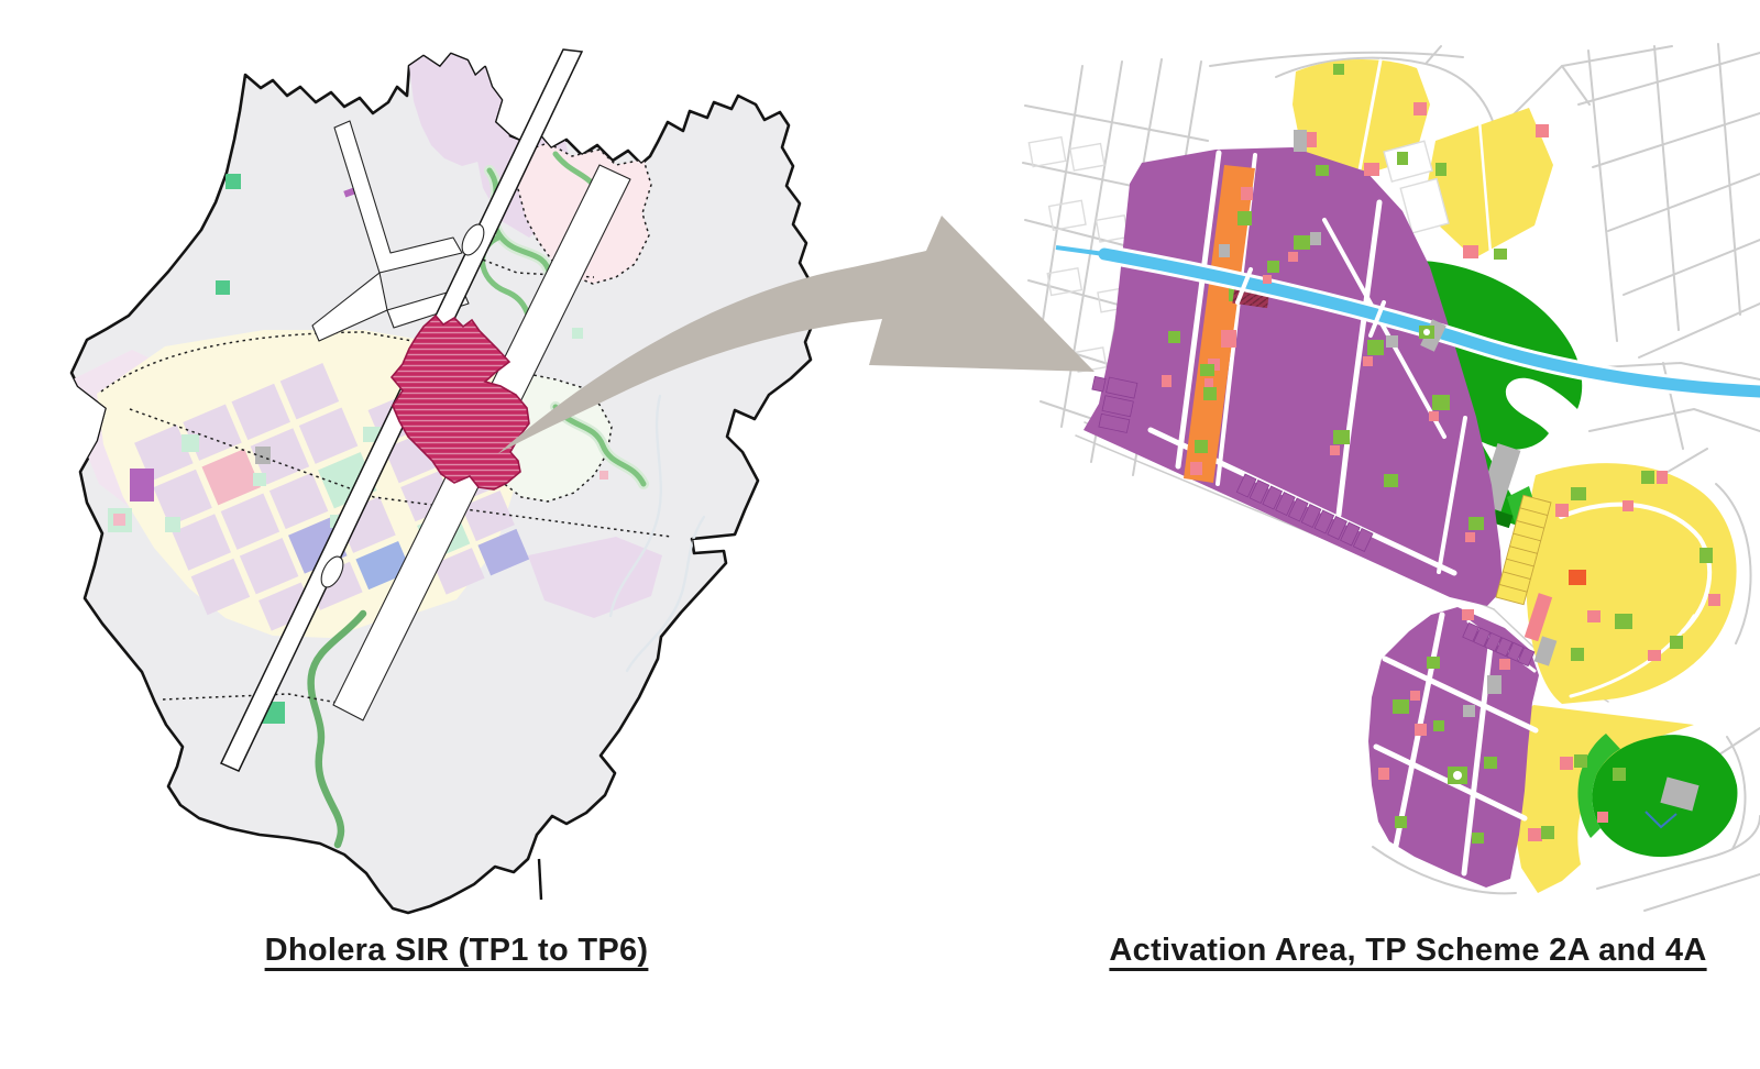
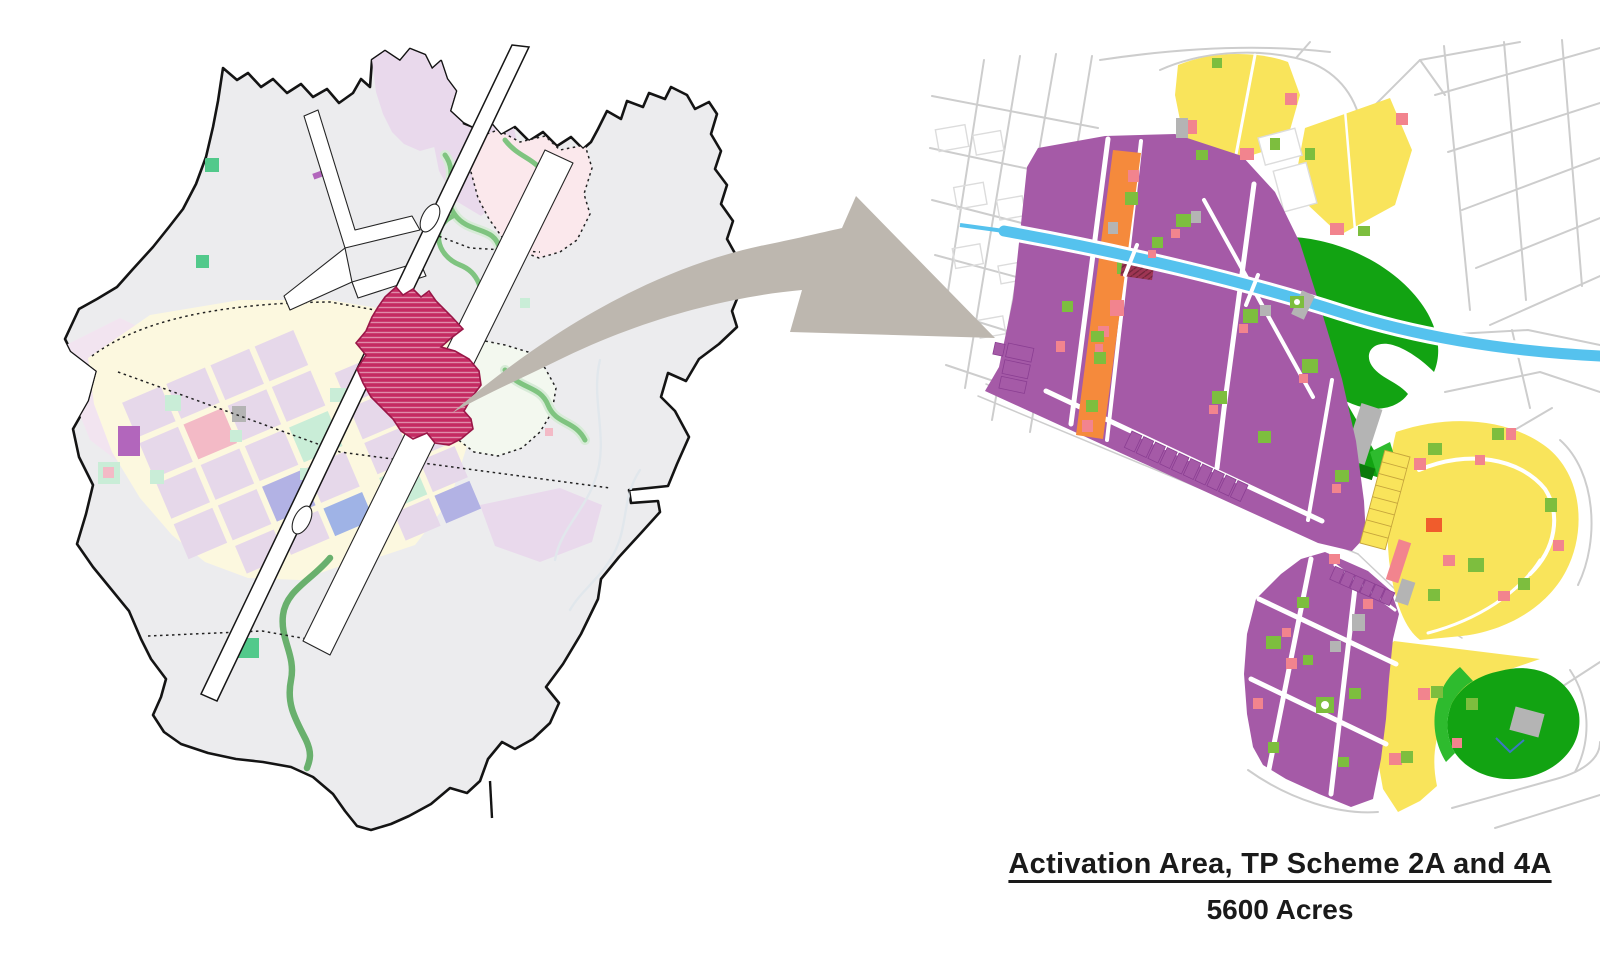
- Dholera SIR (TP1 to TP6)
  Activation Area, TP Scheme 2A and 4A
+ 5600 Acres
